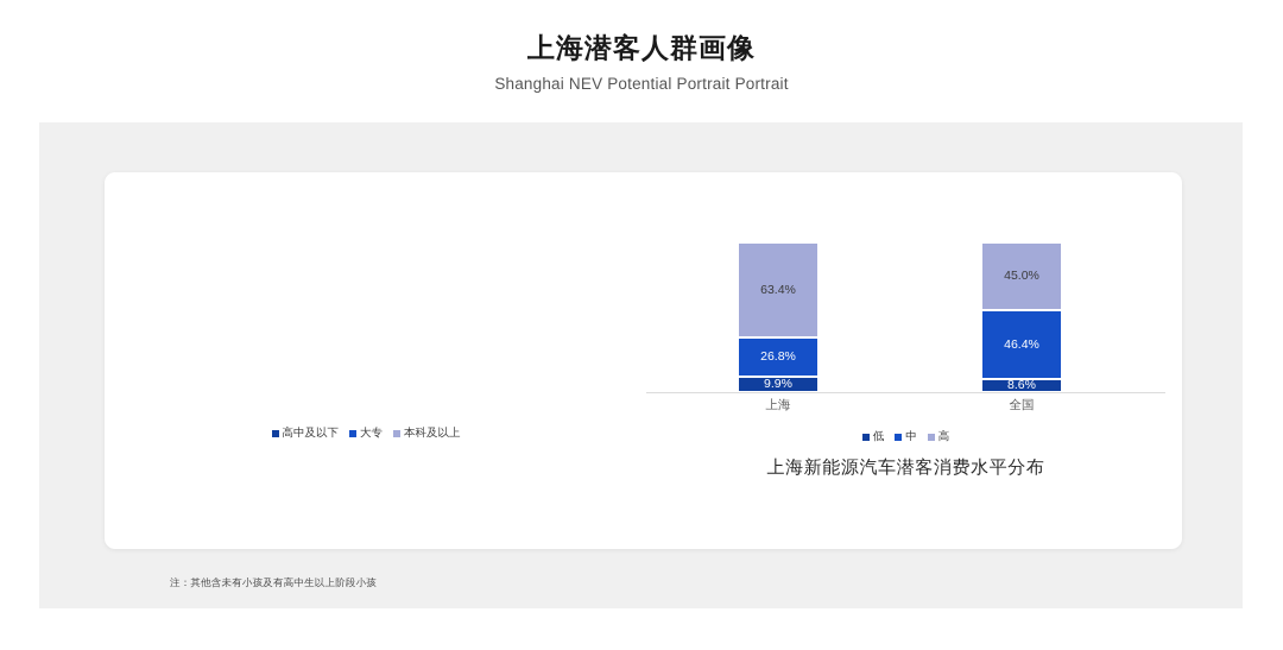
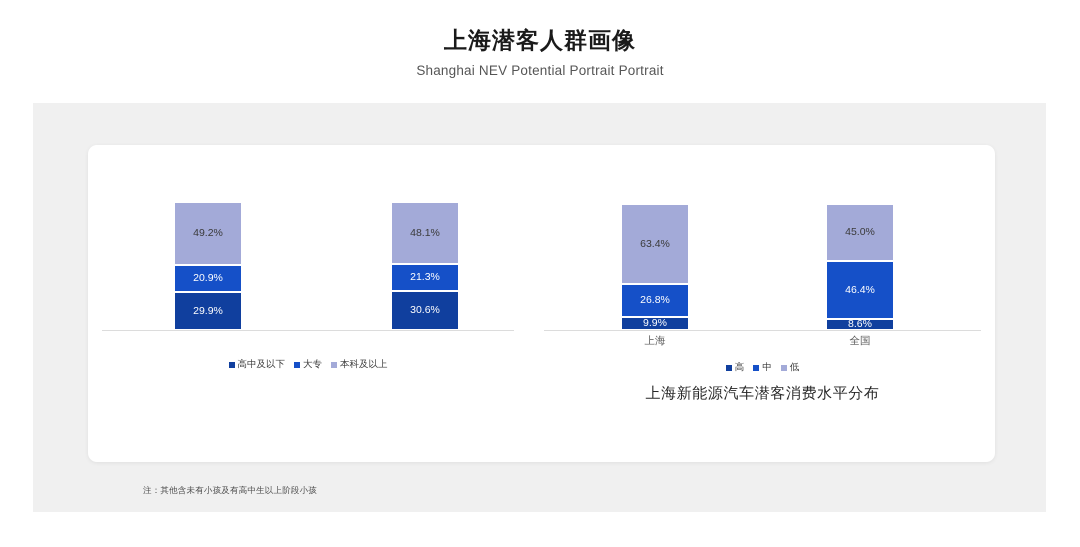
  上海潜客人群画像
  Shanghai NEV Potential Portrait Portrait
+ 49.2%
+ 20.9%
+ 29.9%
+ 48.1%
+ 21.3%
+ 30.6%
  高中及以下
  大专
  本科及以上
  63.4%
  26.8%
  9.9%
  上海
  45.0%
  46.4%
  8.6%
  全国
- 低
+ 高
  中
- 高
+ 低
  上海新能源汽车潜客消费水平分布
  注：其他含未有小孩及有高中生以上阶段小孩
